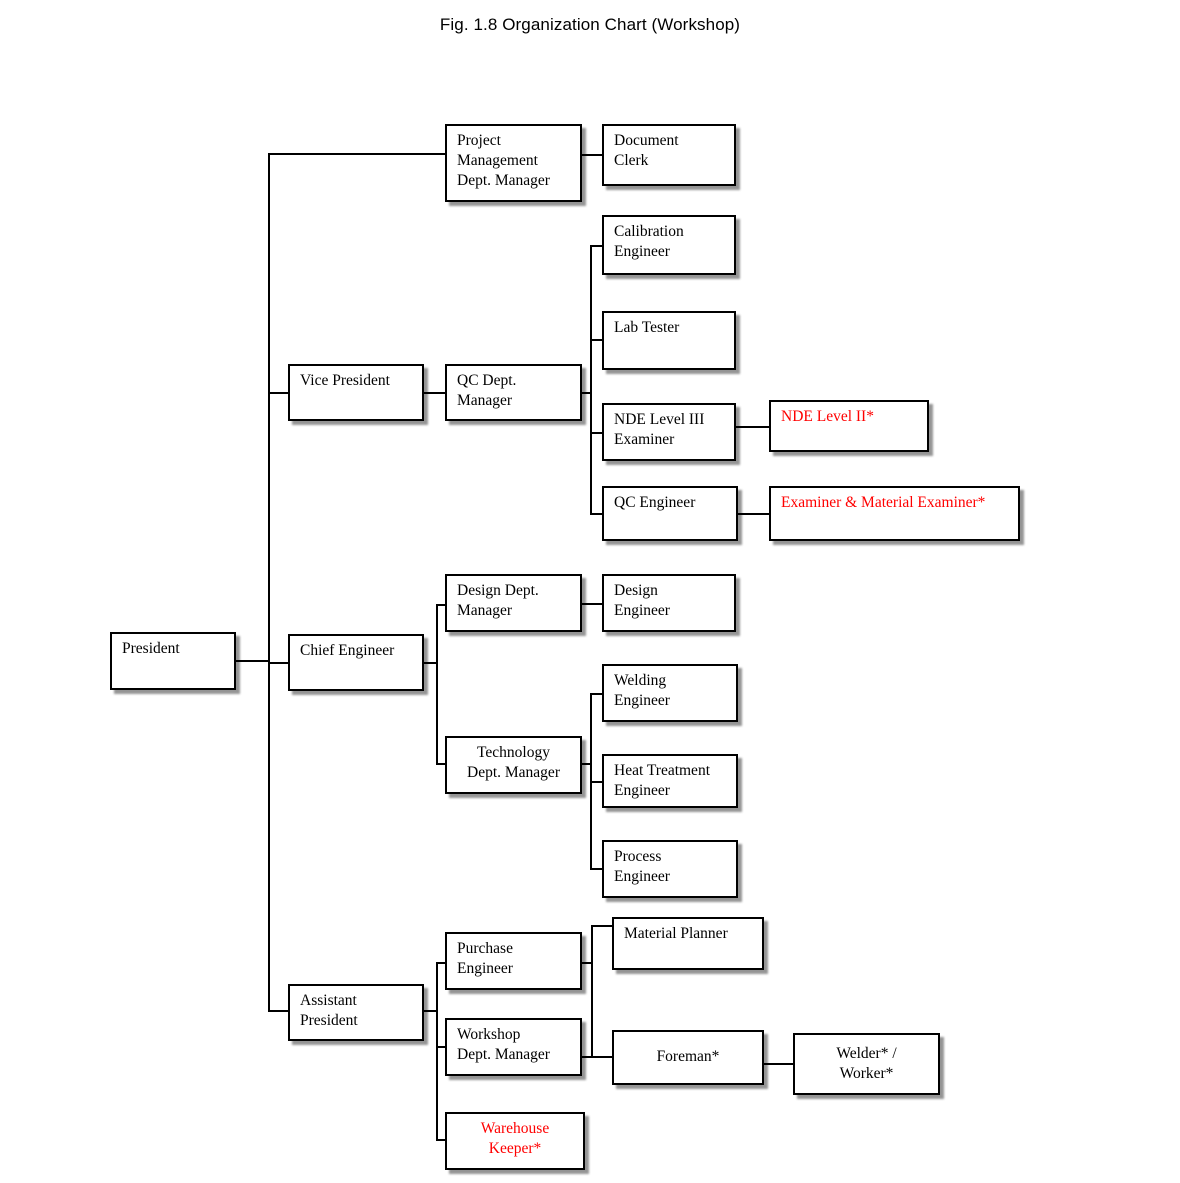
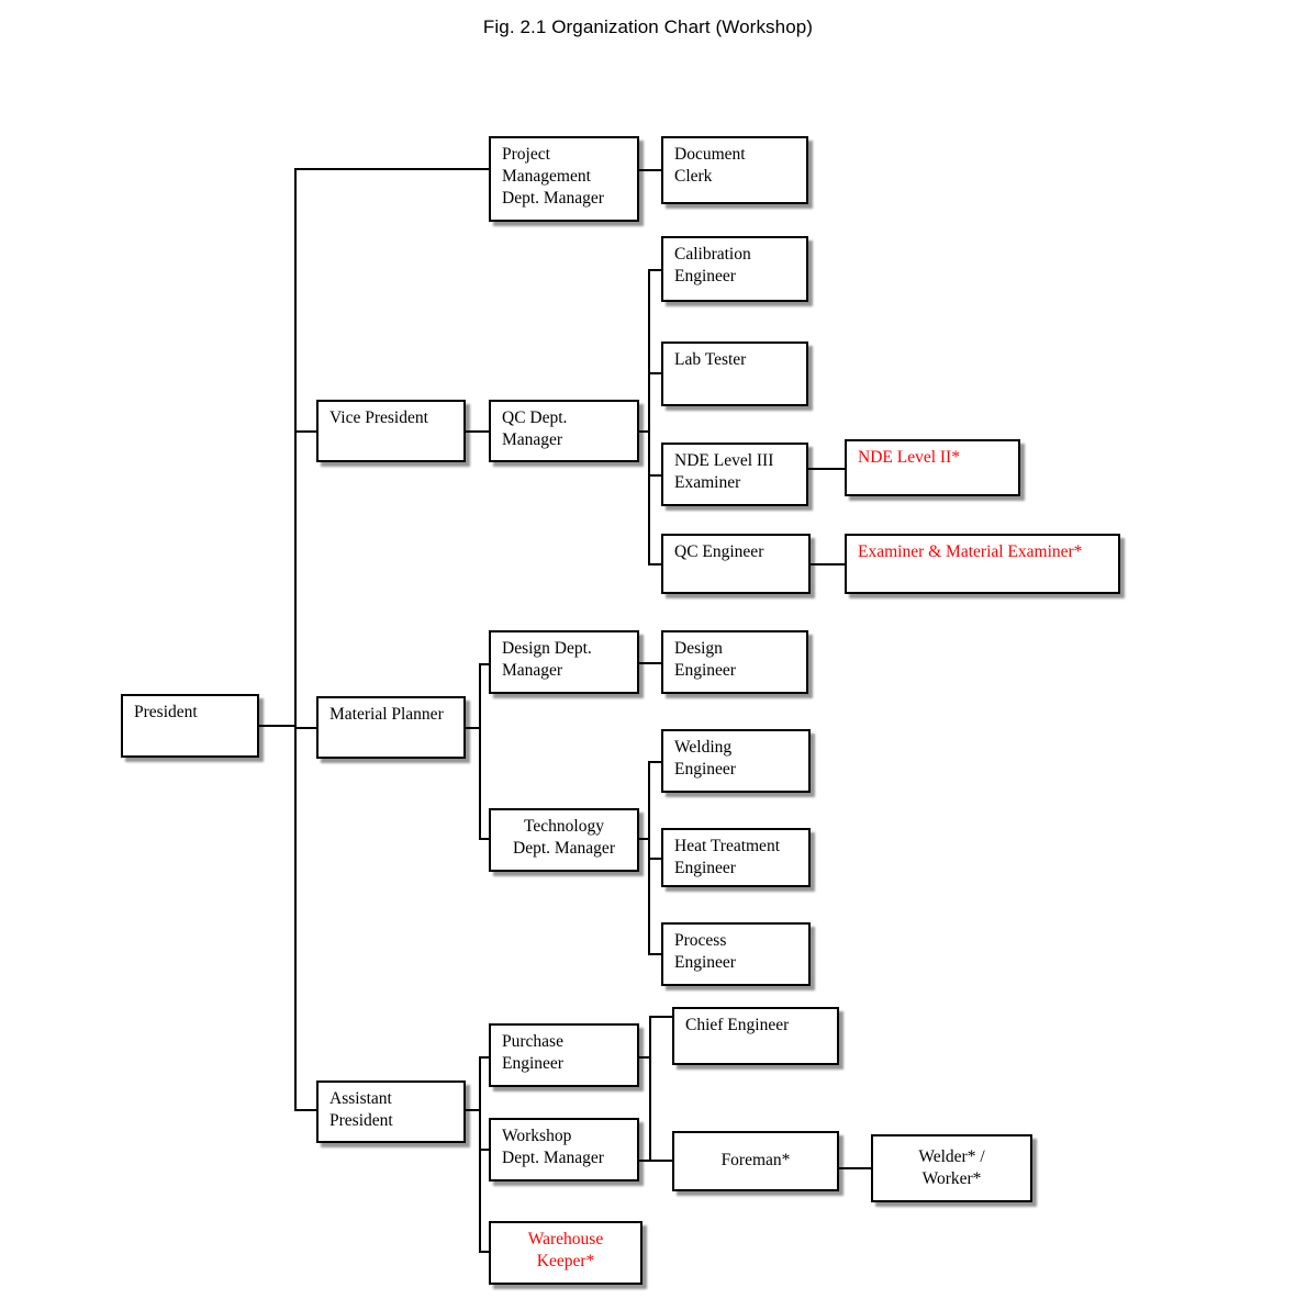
- Fig. 1.8 Organization Chart (Workshop)
+ Fig. 2.1 Organization Chart (Workshop)
  President
  Vice President
- Chief Engineer
+ Material Planner
  Assistant
  President
  Project
  Management
  Dept. Manager
  QC Dept.
  Manager
  Design Dept.
  Manager
  Technology
  Dept. Manager
  Purchase
  Engineer
  Workshop
  Dept. Manager
  Warehouse
  Keeper*
  Document
  Clerk
  Calibration
  Engineer
  Lab Tester
  NDE Level III
  Examiner
  QC Engineer
  NDE Level II*
  Examiner & Material Examiner*
  Design
  Engineer
  Welding
  Engineer
  Heat Treatment
  Engineer
  Process
  Engineer
- Material Planner
+ Chief Engineer
  Foreman*
  Welder* /
  Worker*
